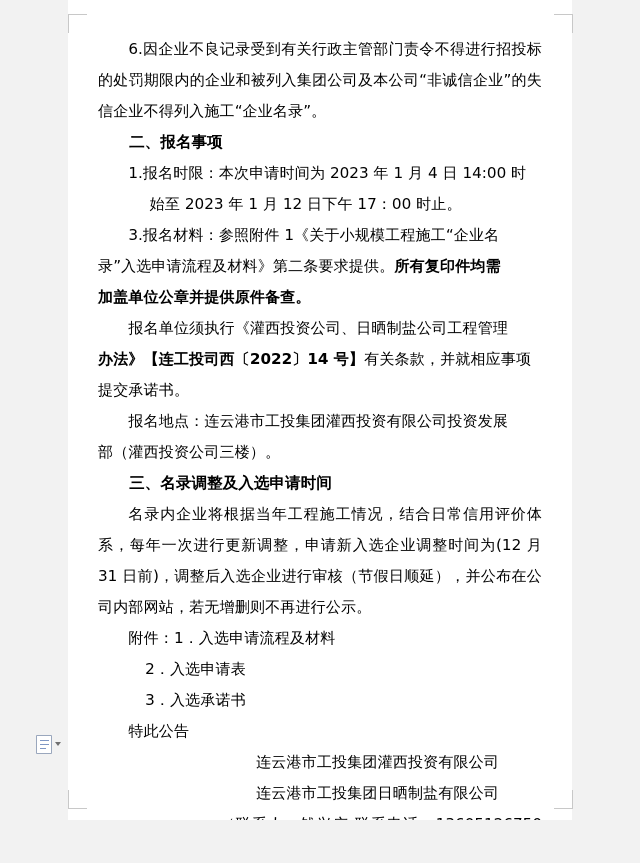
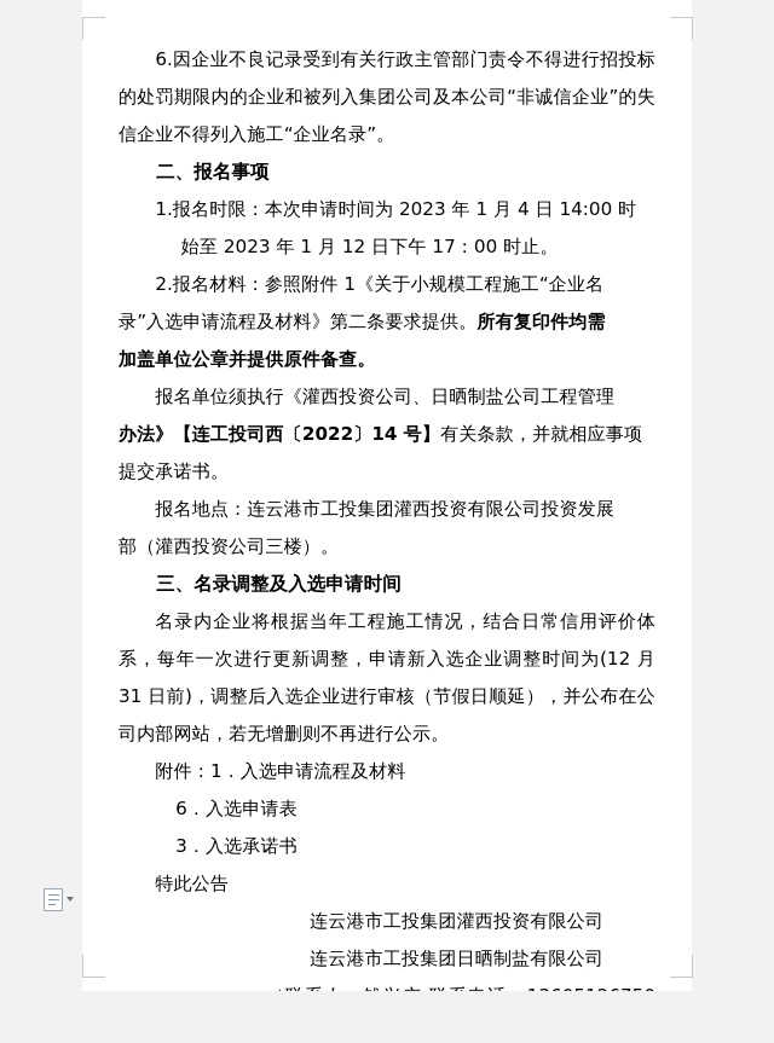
  6.因企业不良记录受到有关行政主管部门责令不得进行招投标的处罚期限内的企业和被列入集团公司及本公司“非诚信企业”的失信企业不得列入施工“企业名录”。
  二、报名事项
  1.报名时限：本次申请时间为 2023 年 1 月 4 日 14:00 时
  始至 2023 年 1 月 12 日下午 17：00 时止。
- 3.报名材料：参照附件 1《关于小规模工程施工“企业名
+ 2.报名材料：参照附件 1《关于小规模工程施工“企业名
  录”入选申请流程及材料》第二条要求提供。所有复印件均需
  加盖单位公章并提供原件备查。
  报名单位须执行《灌西投资公司、日晒制盐公司工程管理
  办法》【连工投司西〔2022〕14 号】有关条款，并就相应事项
  提交承诺书。
  报名地点：连云港市工投集团灌西投资有限公司投资发展
  部（灌西投资公司三楼）。
  三、名录调整及入选申请时间
  名录内企业将根据当年工程施工情况，结合日常信用评价体系，每年一次进行更新调整，申请新入选企业调整时间为(12 月 31 日前)，调整后入选企业进行审核（节假日顺延），并公布在公司内部网站，若无增删则不再进行公示。
  附件：1．入选申请流程及材料
- 2．入选申请表
+ 6．入选申请表
  3．入选承诺书
  特此公告
  连云港市工投集团灌西投资有限公司
  连云港市工投集团日晒制盐有限公司
